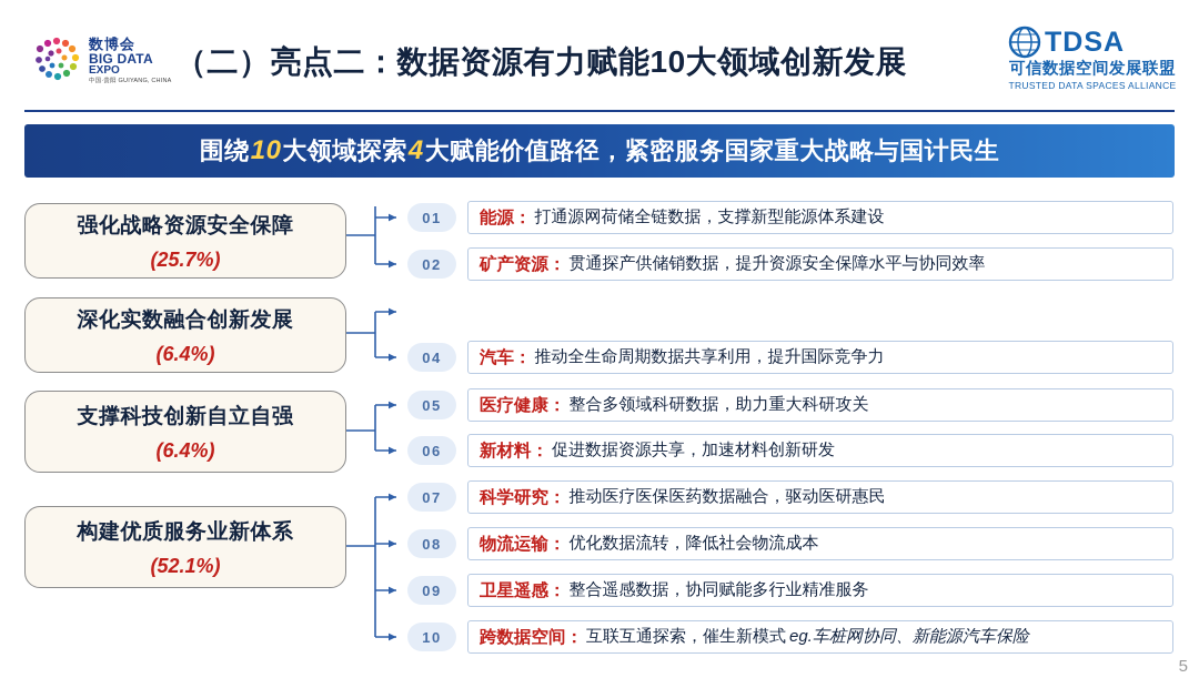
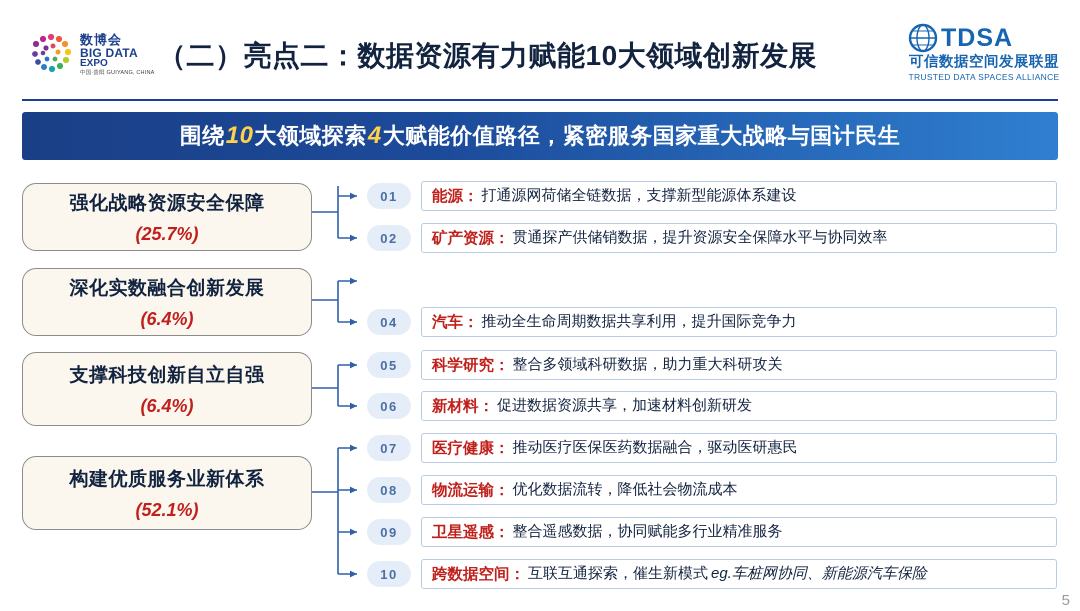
  数博会
  BIG DATA
  EXPO
  （二）亮点二：数据资源有力赋能10大领域创新发展
  TDSA
  可信数据空间发展联盟
  TRUSTED DATA SPACES ALLIANCE
  围绕
  10
  大领域探索
  4
  大赋能价值路径，紧密服务国家重大战略与国计民生
  强化战略资源安全保障
  (25.7%)
  深化实数融合创新发展
  (6.4%)
  支撑科技创新自立自强
  (6.4%)
  构建优质服务业新体系
  (52.1%)
  01
  能源：
  打通源网荷储全链数据，支撑新型能源体系建设
  02
  矿产资源：
  贯通探产供储销数据，提升资源安全保障水平与协同效率
  04
  汽车：
  推动全生命周期数据共享利用，提升国际竞争力
  05
- 医疗健康：
+ 科学研究：
  整合多领域科研数据，助力重大科研攻关
  06
  新材料：
  促进数据资源共享，加速材料创新研发
  07
- 科学研究：
+ 医疗健康：
  推动医疗医保医药数据融合，驱动医研惠民
  08
  物流运输：
  优化数据流转，降低社会物流成本
  09
  卫星遥感：
  整合遥感数据，协同赋能多行业精准服务
  10
  跨数据空间：
  互联互通探索，催生新模式
  eg.车桩网协同、新能源汽车保险
  5
